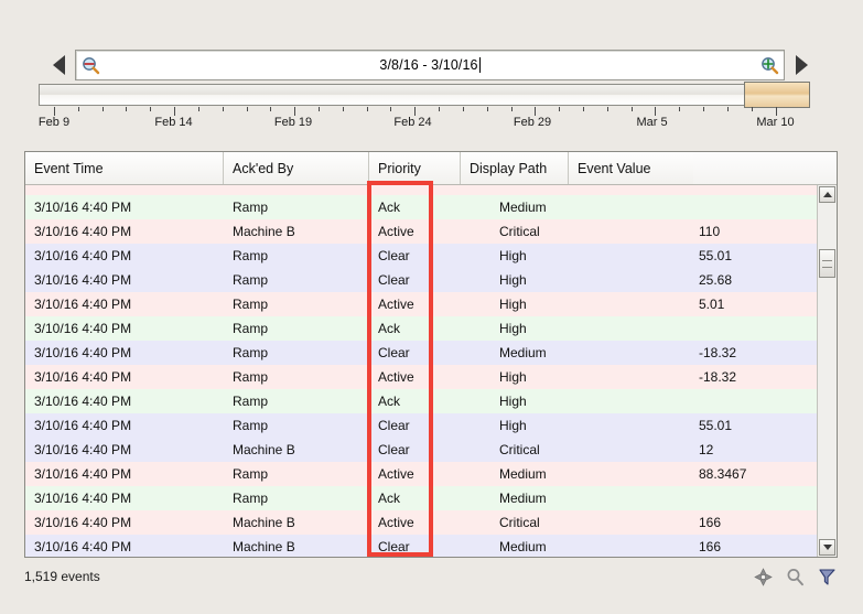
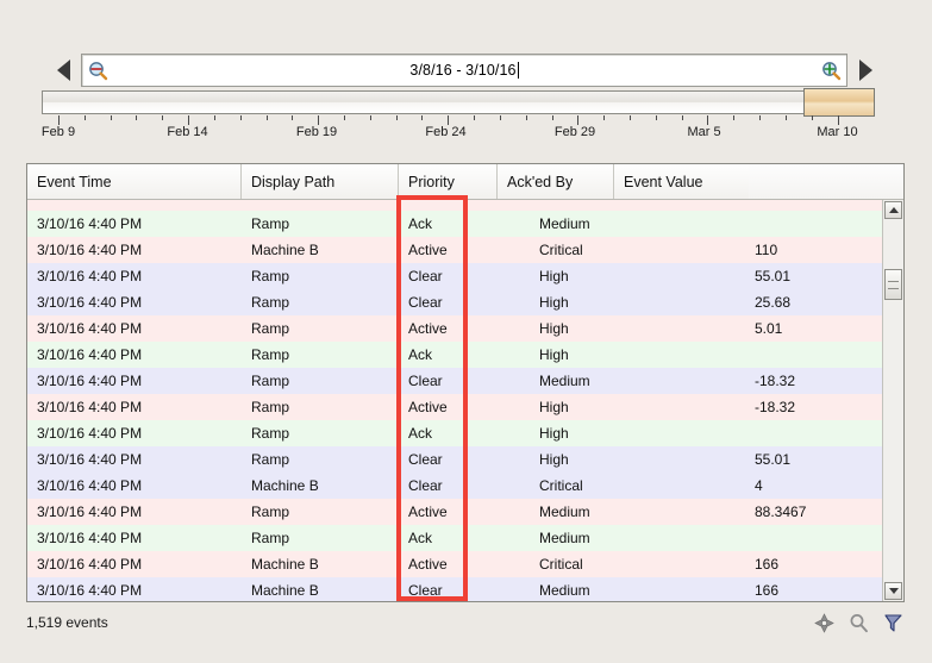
  3/8/16 - 3/10/16
  Feb 9
  Feb 14
  Feb 19
  Feb 24
  Feb 29
  Mar 5
  Mar 10
  Event Time
- Ack'ed By
+ Display Path
  Priority
- Display Path
+ Ack'ed By
  Event Value
  3/10/16 4:40 PM
  Ramp
  Ack
  Medium
  3/10/16 4:40 PM
  Machine B
  Active
  Critical
  110
  3/10/16 4:40 PM
  Ramp
  Clear
  High
  55.01
  3/10/16 4:40 PM
  Ramp
  Clear
  High
  25.68
  3/10/16 4:40 PM
  Ramp
  Active
  High
  5.01
  3/10/16 4:40 PM
  Ramp
  Ack
  High
  3/10/16 4:40 PM
  Ramp
  Clear
  Medium
  -18.32
  3/10/16 4:40 PM
  Ramp
  Active
  High
  -18.32
  3/10/16 4:40 PM
  Ramp
  Ack
  High
  3/10/16 4:40 PM
  Ramp
  Clear
  High
  55.01
  3/10/16 4:40 PM
  Machine B
  Clear
  Critical
- 12
+ 4
  3/10/16 4:40 PM
  Ramp
  Active
  Medium
  88.3467
  3/10/16 4:40 PM
  Ramp
  Ack
  Medium
  3/10/16 4:40 PM
  Machine B
  Active
  Critical
  166
  3/10/16 4:40 PM
  Machine B
  Clear
  Medium
  166
  1,519 events
